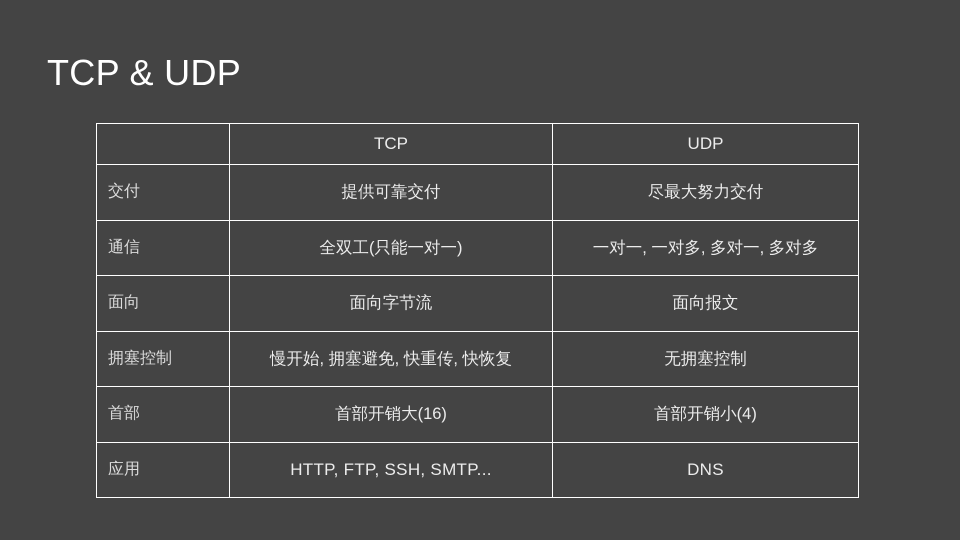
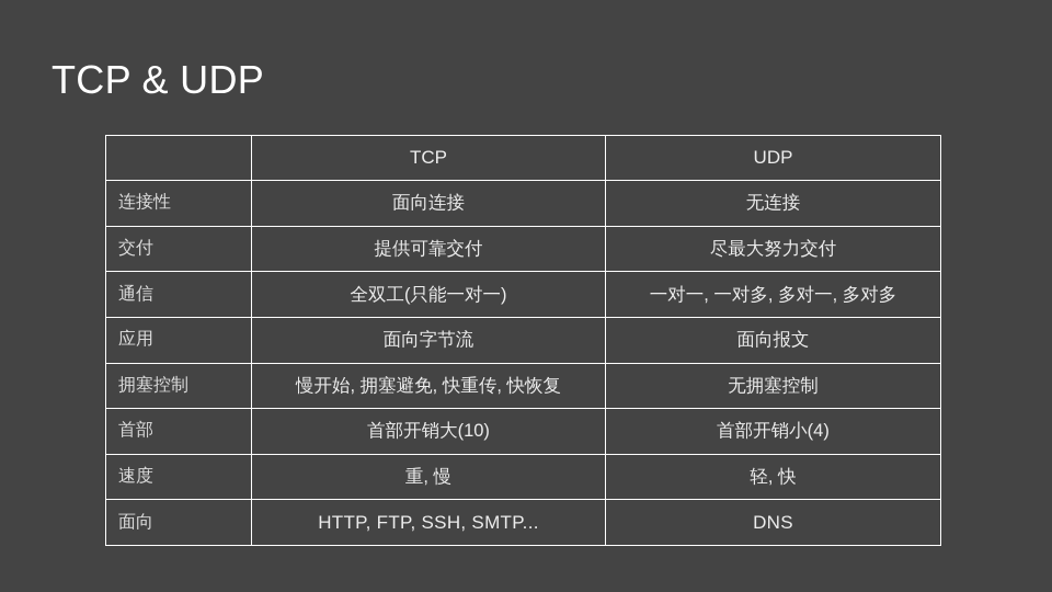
  TCP & UDP
  	TCP	UDP
+ 连接性	面向连接	无连接
  交付	提供可靠交付	尽最大努力交付
  通信	全双工(只能一对一)	一对一, 一对多, 多对一, 多对多
- 面向	面向字节流	面向报文
+ 应用	面向字节流	面向报文
  拥塞控制	慢开始, 拥塞避免, 快重传, 快恢复	无拥塞控制
- 首部	首部开销大(16)	首部开销小(4)
+ 首部	首部开销大(10)	首部开销小(4)
+ 速度	重, 慢	轻, 快
- 应用	HTTP, FTP, SSH, SMTP...	DNS
+ 面向	HTTP, FTP, SSH, SMTP...	DNS
